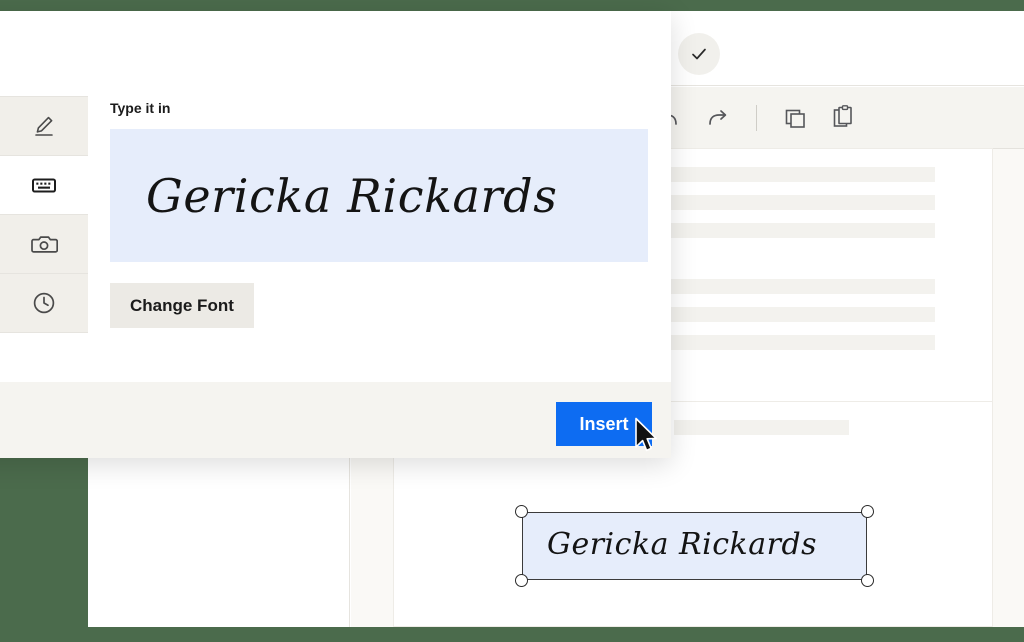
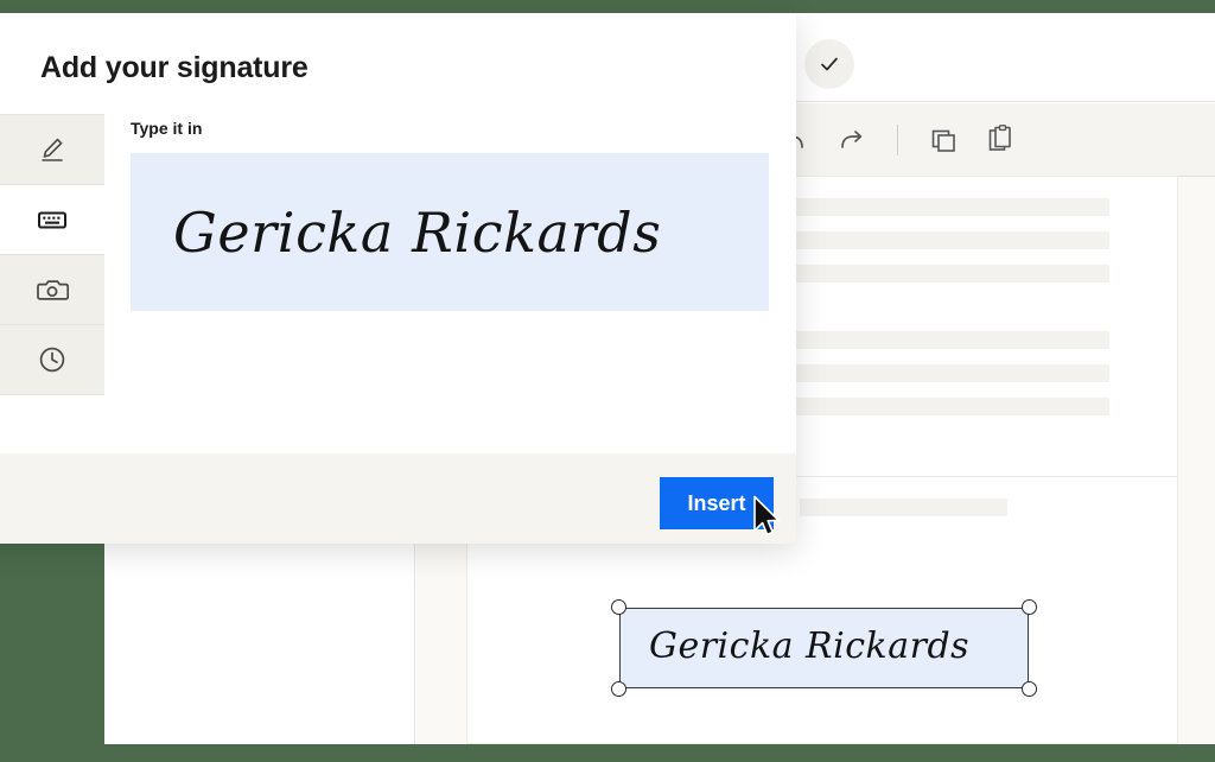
  Gericka Rickards
+ Add your signature
  Type it in
  Gericka Rickards
- Change Font
  Insert
